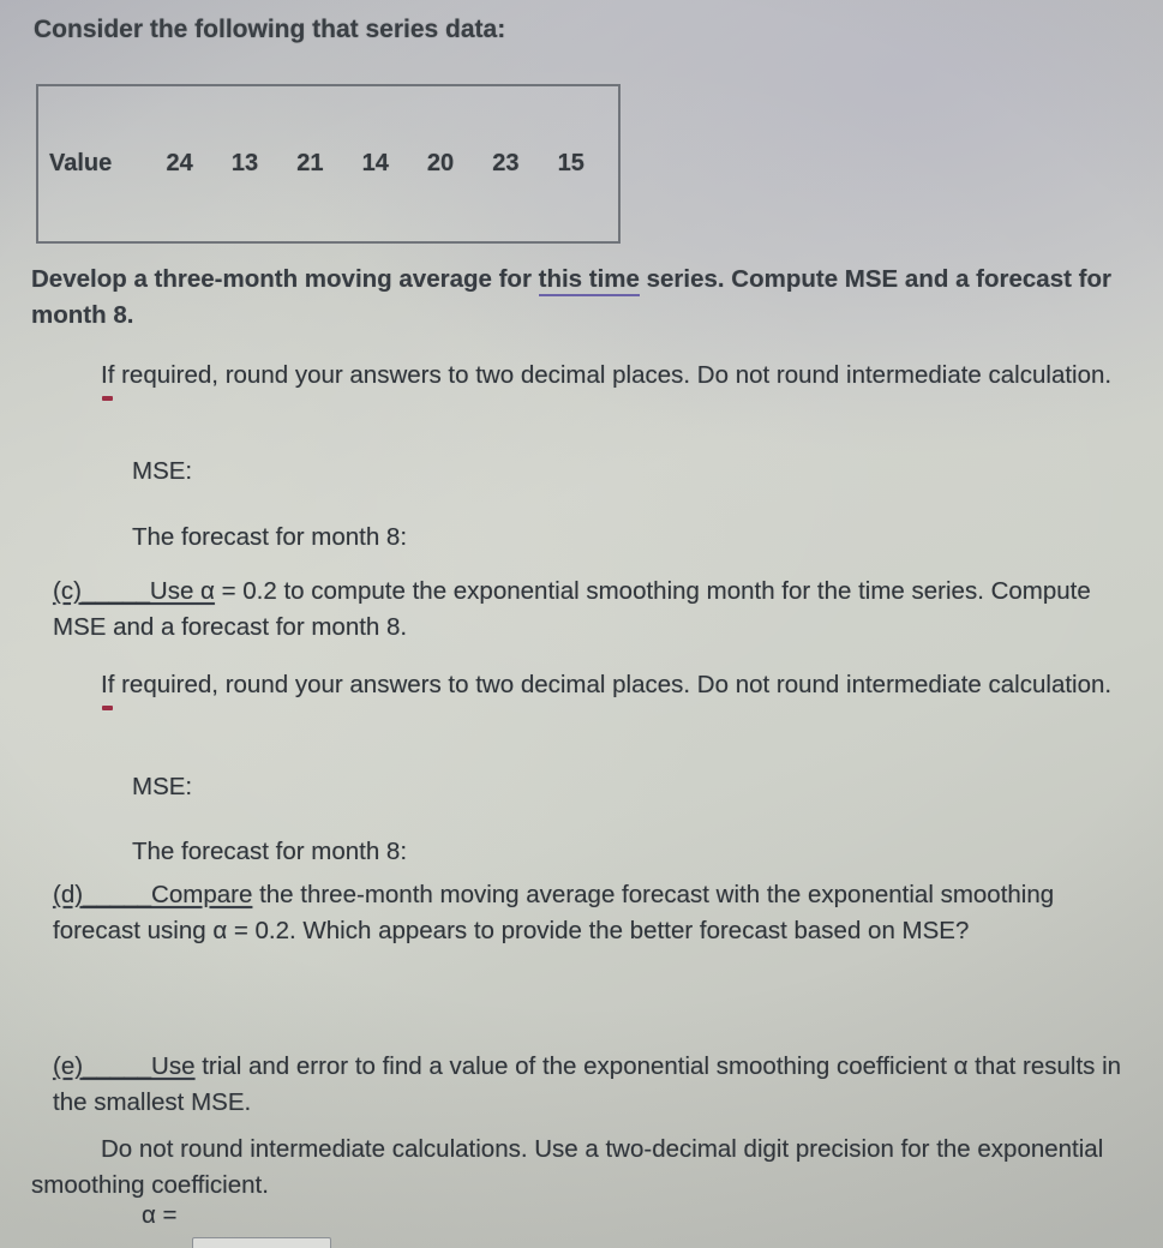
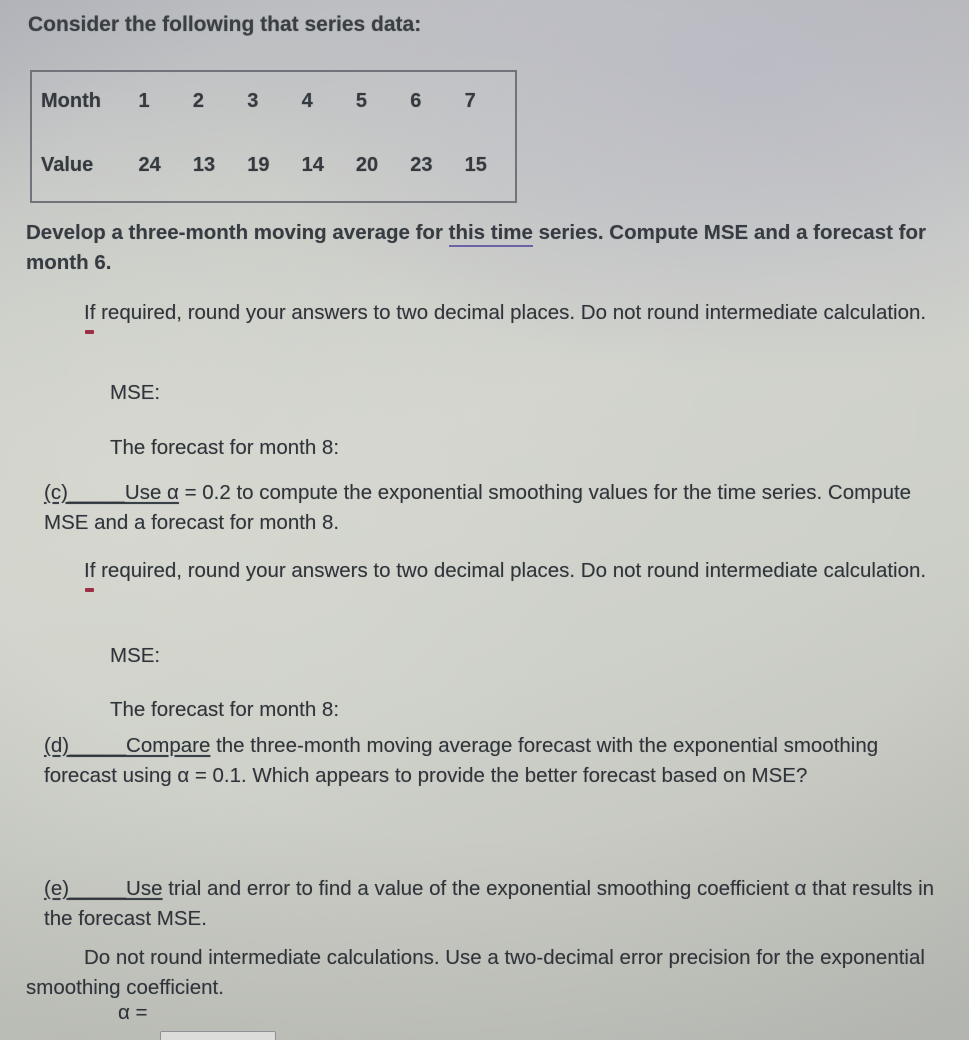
  Consider the following that series data:
+ Month	1	2	3	4	5	6	7
- Value	24	13	21	14	20	23	15
+ Value	24	13	19	14	20	23	15
- Develop a three-month moving average for this time series. Compute MSE and a forecast for month 8.
+ Develop a three-month moving average for this time series. Compute MSE and a forecast for month 6.
  If required, round your answers to two decimal places. Do not round intermediate calculation.
  MSE:
  The forecast for month 8:
- (c)_____Use α = 0.2 to compute the exponential smoothing month for the time series. Compute MSE and a forecast for month 8.
+ (c)_____Use α = 0.2 to compute the exponential smoothing values for the time series. Compute MSE and a forecast for month 8.
  If required, round your answers to two decimal places. Do not round intermediate calculation.
  MSE:
  The forecast for month 8:
- (d)_____Compare the three-month moving average forecast with the exponential smoothing forecast using α = 0.2. Which appears to provide the better forecast based on MSE?
+ (d)_____Compare the three-month moving average forecast with the exponential smoothing forecast using α = 0.1. Which appears to provide the better forecast based on MSE?
- (e)_____Use trial and error to find a value of the exponential smoothing coefficient α that results in the smallest MSE.
+ (e)_____Use trial and error to find a value of the exponential smoothing coefficient α that results in the forecast MSE.
- Do not round intermediate calculations. Use a two-decimal digit precision for the exponential smoothing coefficient.
+ Do not round intermediate calculations. Use a two-decimal error precision for the exponential smoothing coefficient.
  α =
